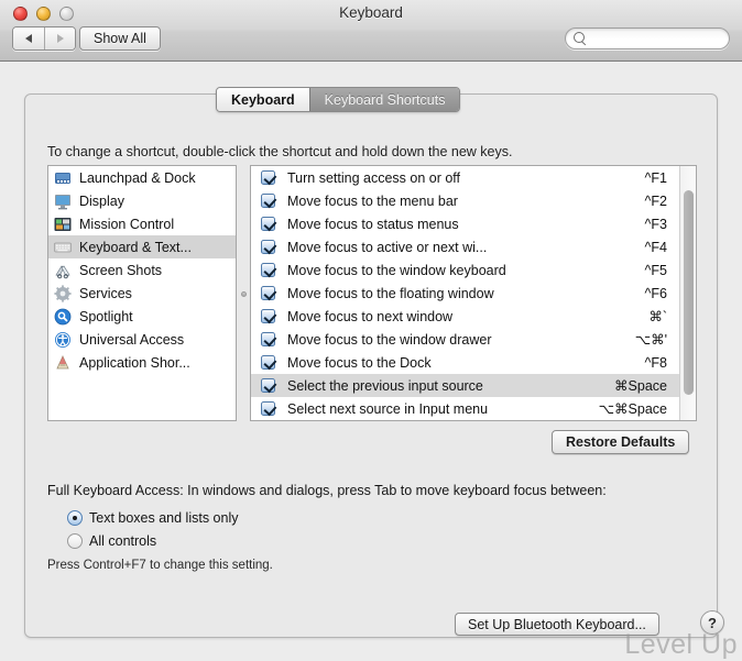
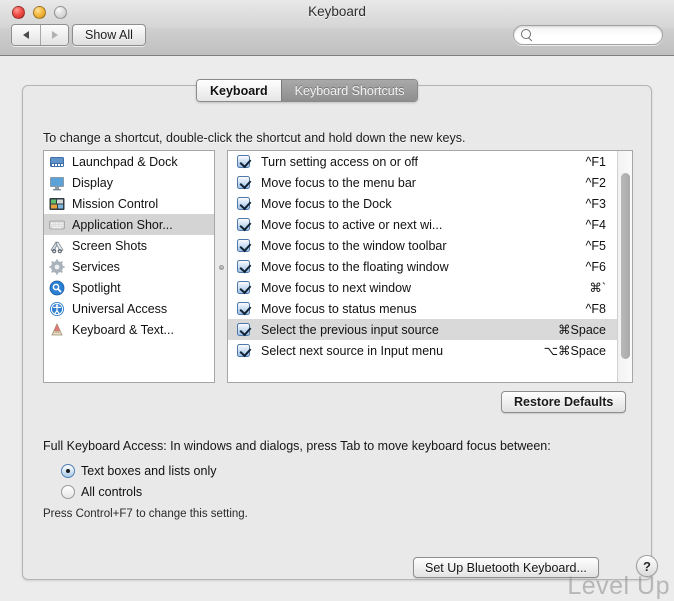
  Keyboard
  Show All
  To change a shortcut, double-click the shortcut and hold down the new keys.
  Launchpad & Dock
  Display
  Mission Control
- Keyboard & Text...
+ Application Shor...
  Screen Shots
  Services
  Spotlight
  Universal Access
- Application Shor...
+ Keyboard & Text...
  Turn setting access on or off
  ^F1
  Move focus to the menu bar
  ^F2
- Move focus to status menus
+ Move focus to the Dock
  ^F3
  Move focus to active or next wi...
  ^F4
- Move focus to the window keyboard
+ Move focus to the window toolbar
  ^F5
  Move focus to the floating window
  ^F6
  Move focus to next window
  ⌘`
- Move focus to the window drawer
- ⌥⌘'
- Move focus to the Dock
+ Move focus to status menus
  ^F8
  Select the previous input source
  ⌘Space
  Select next source in Input menu
  ⌥⌘Space
  Restore Defaults
  Full Keyboard Access: In windows and dialogs, press Tab to move keyboard focus between:
  Text boxes and lists only
  All controls
  Press Control+F7 to change this setting.
  Set Up Bluetooth Keyboard...
  ?
  Level Up
  Keyboard
  Keyboard Shortcuts
